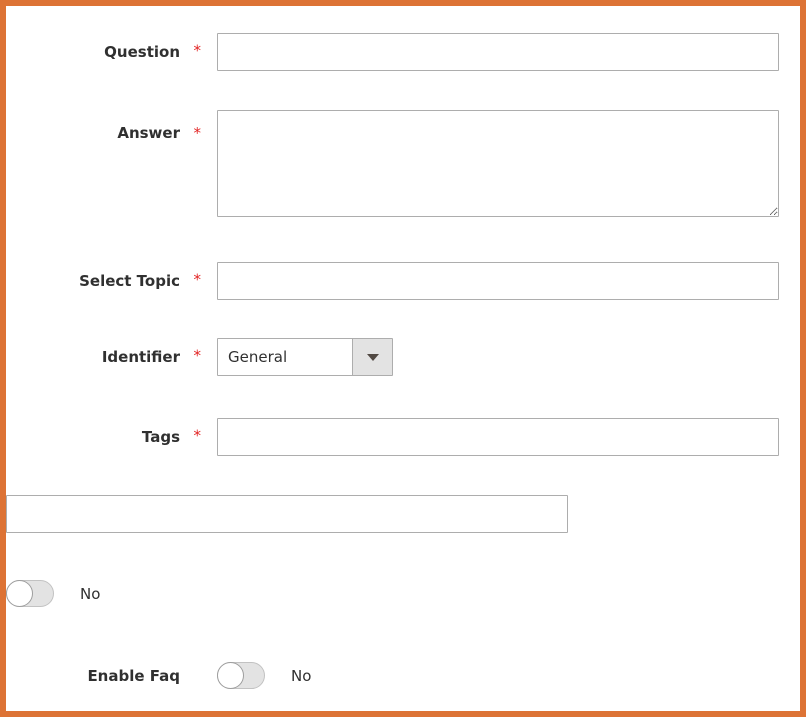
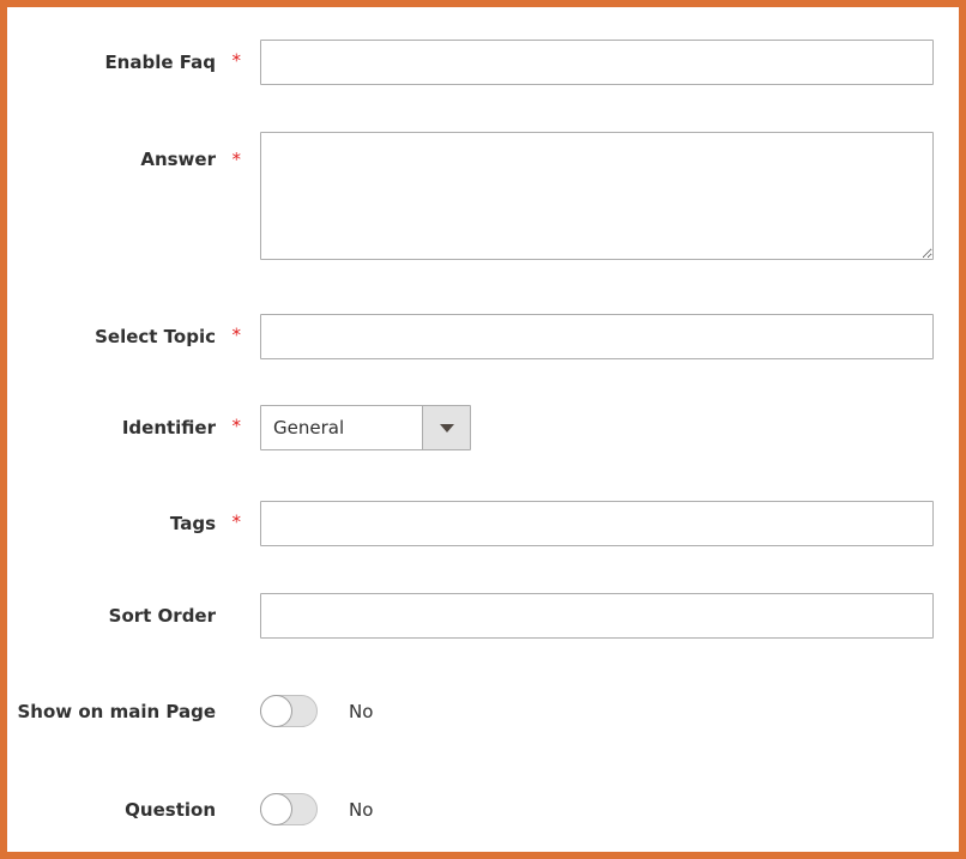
- Question
+ Enable Faq
  *
  Answer
  *
  Select Topic
  *
  Identifier
  *
  General
  Tags
  *
+ Sort Order
+ Show on main Page
  No
- Enable Faq
+ Question
  No
